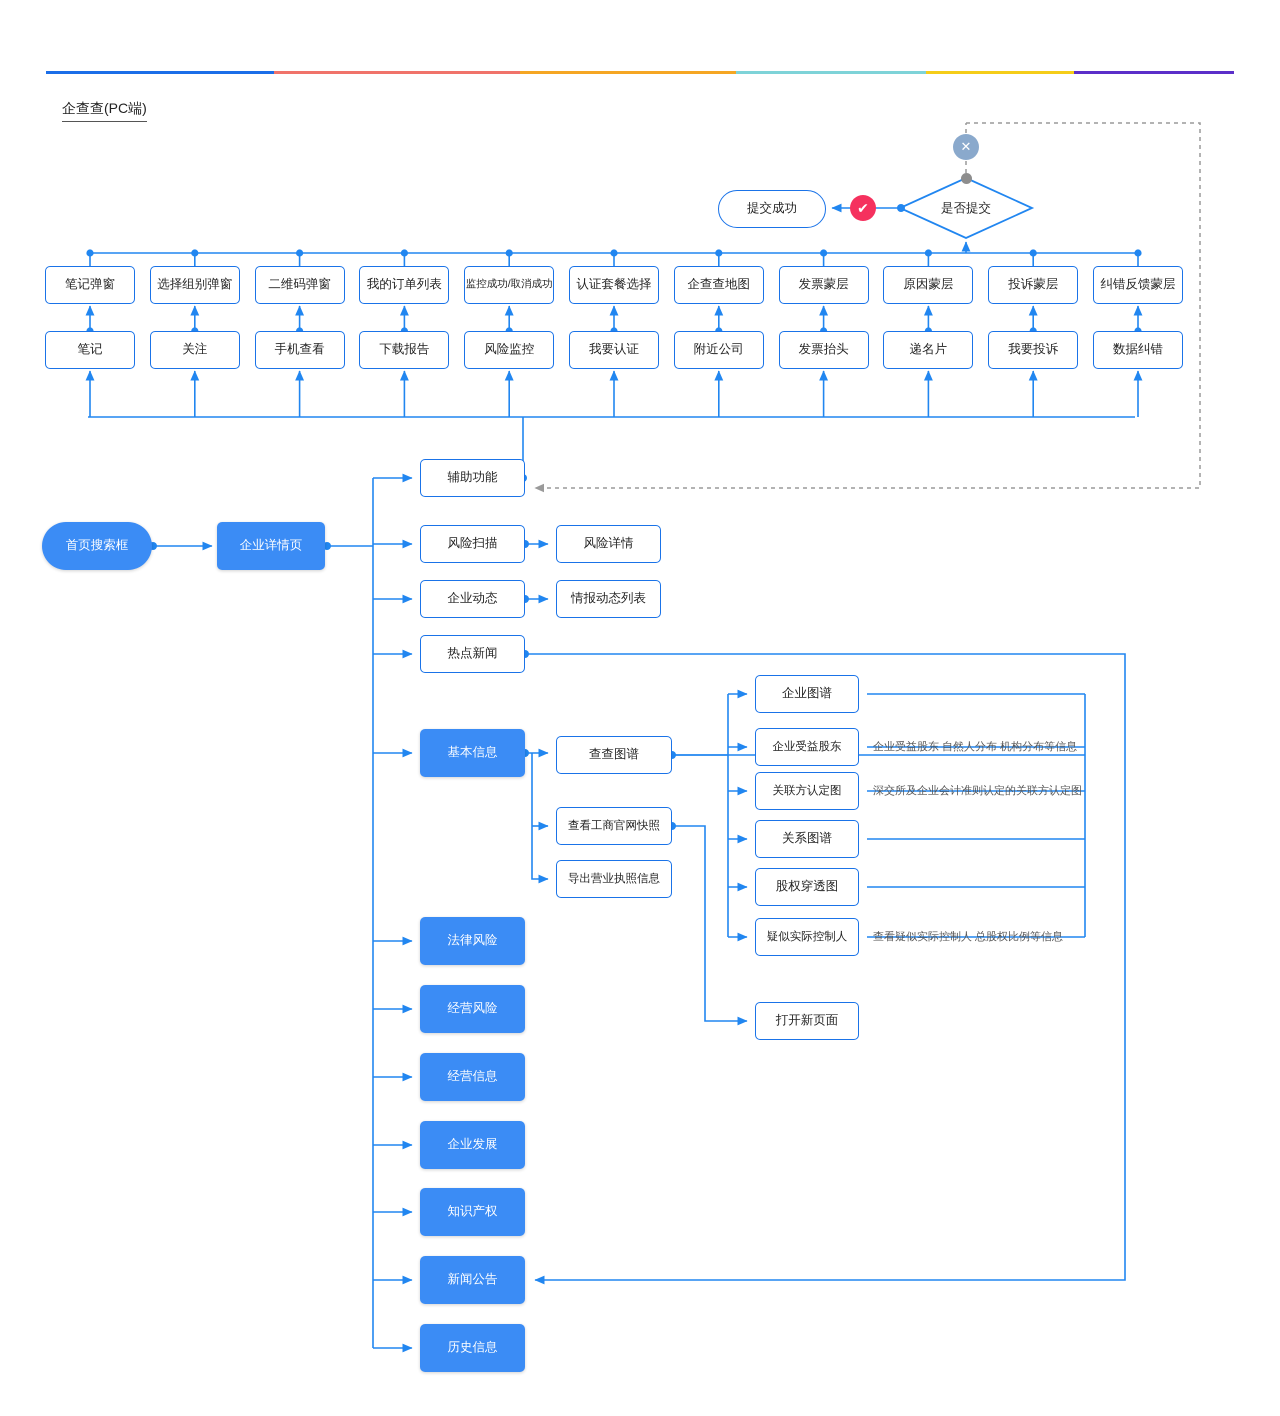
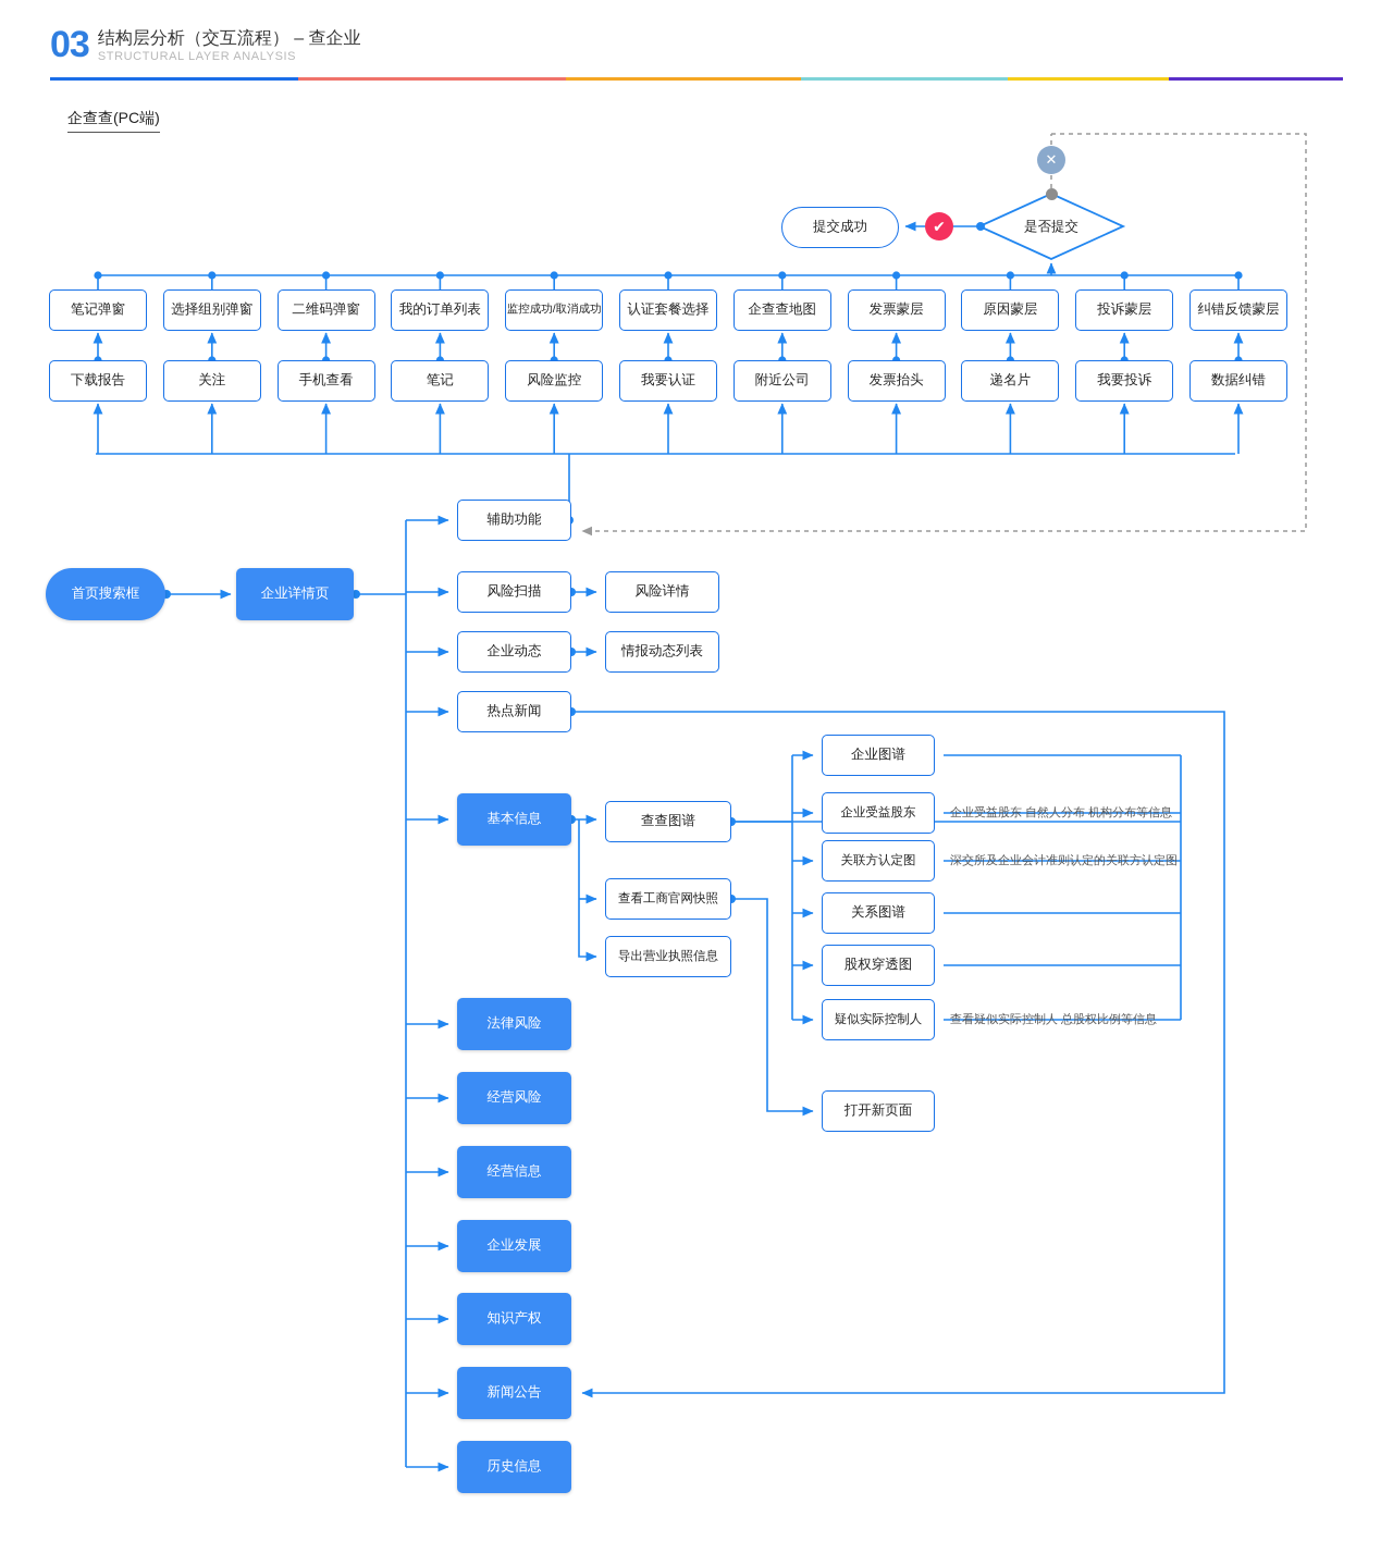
+ 03
+ 结构层分析（交互流程） – 查企业
+ STRUCTURAL LAYER ANALYSIS
  企查查(PC端)
  是否提交
  提交成功
  ✔
  ✕
  笔记弹窗
  选择组别弹窗
  二维码弹窗
  我的订单列表
  监控成功/取消成功
  认证套餐选择
  企查查地图
  发票蒙层
  原因蒙层
  投诉蒙层
  纠错反馈蒙层
- 笔记
+ 下载报告
  关注
  手机查看
- 下载报告
+ 笔记
  风险监控
  我要认证
  附近公司
  发票抬头
  递名片
  我要投诉
  数据纠错
  首页搜索框
  企业详情页
  辅助功能
  风险扫描
  风险详情
  企业动态
  情报动态列表
  热点新闻
  基本信息
  查查图谱
  查看工商官网快照
  导出营业执照信息
  企业图谱
  企业受益股东
  关联方认定图
  关系图谱
  股权穿透图
  疑似实际控制人
  企业受益股东 自然人分布 机构分布等信息
  深交所及企业会计准则认定的关联方认定图
  查看疑似实际控制人 总股权比例等信息
  打开新页面
  法律风险
  经营风险
  经营信息
  企业发展
  知识产权
  新闻公告
  历史信息
